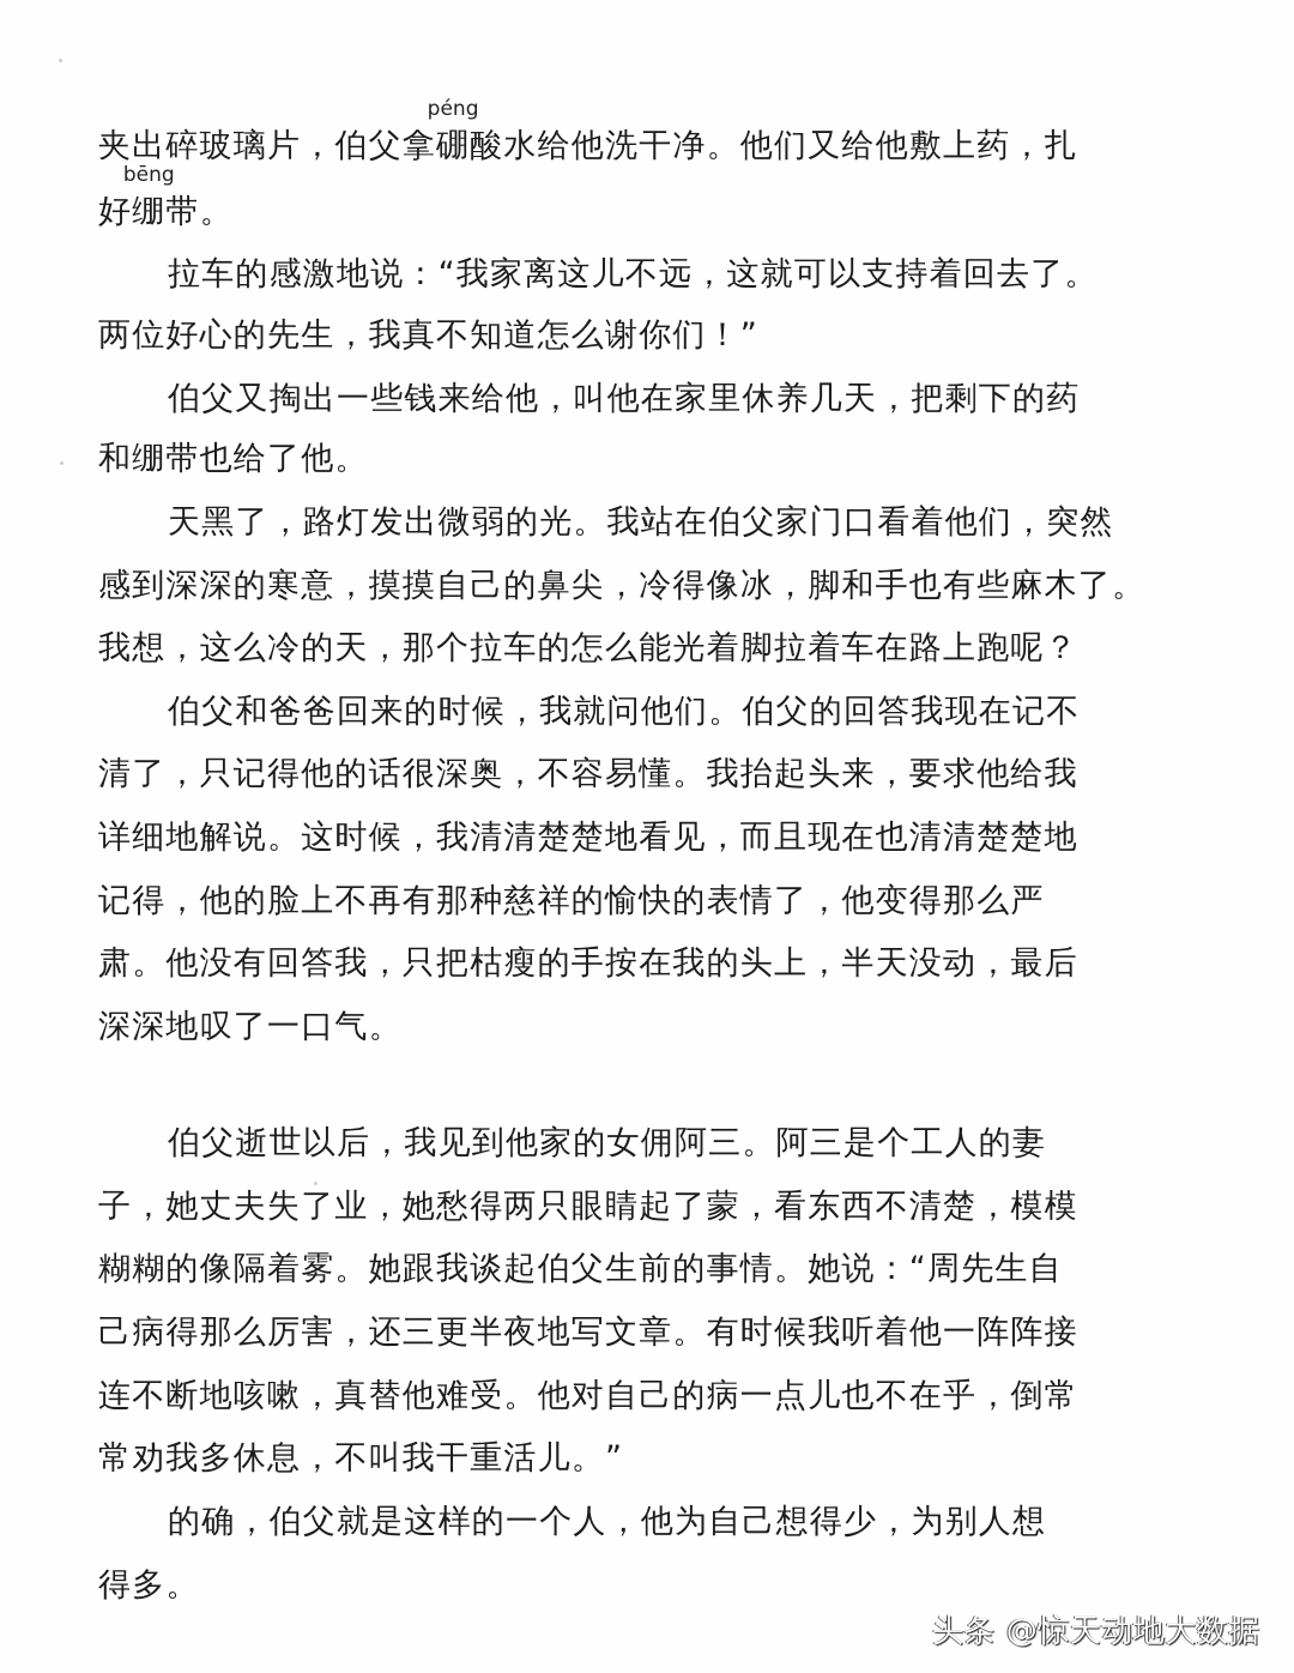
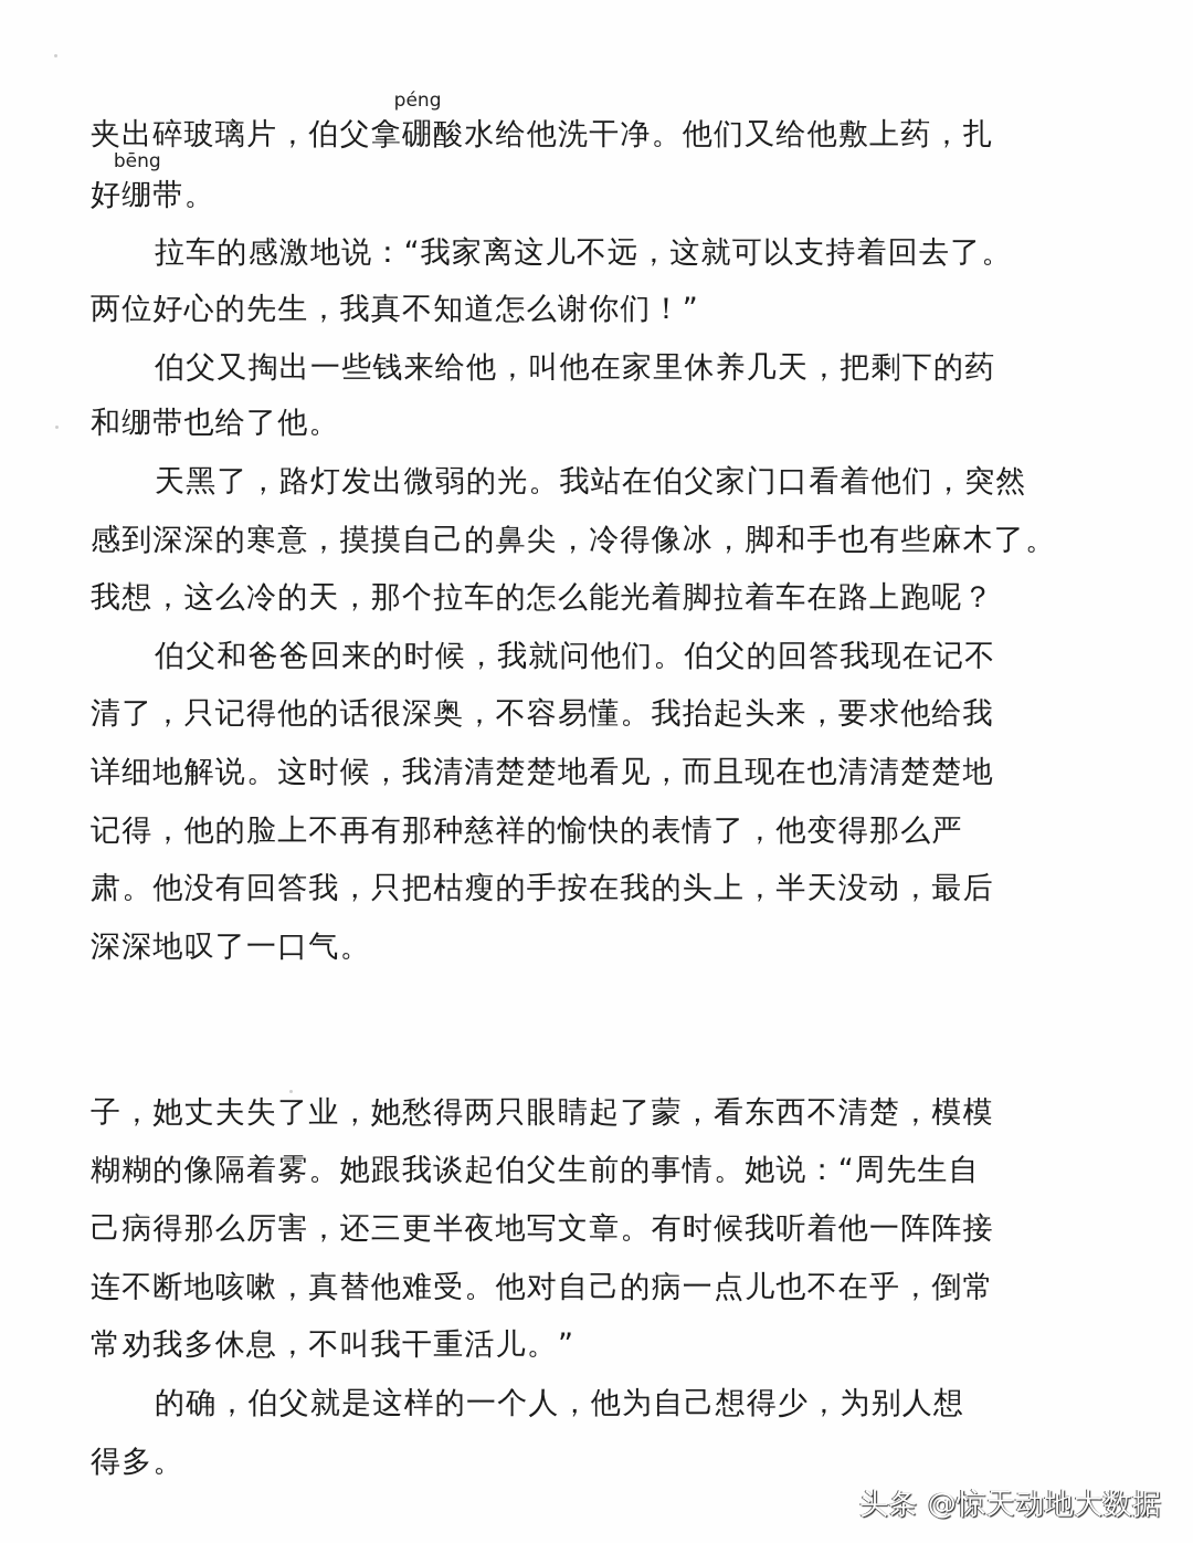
  夹出碎玻璃片，伯父拿
  péng
  硼酸水给他洗干净。他们又给他敷上药，扎
  好
  bēng
  绷带。
  拉车的感激地说：“我家离这儿不远，这就可以支持着回去了。
  两位好心的先生，我真不知道怎么谢你们！”
  伯父又掏出一些钱来给他，叫他在家里休养几天，把剩下的药
  和绷带也给了他。
  天黑了，路灯发出微弱的光。我站在伯父家门口看着他们，突然
  感到深深的寒意，摸摸自己的鼻尖，冷得像冰，脚和手也有些麻木了。
  我想，这么冷的天，那个拉车的怎么能光着脚拉着车在路上跑呢？
  伯父和爸爸回来的时候，我就问他们。伯父的回答我现在记不
  清了，只记得他的话很深奥，不容易懂。我抬起头来，要求他给我
  详细地解说。这时候，我清清楚楚地看见，而且现在也清清楚楚地
  记得，他的脸上不再有那种慈祥的愉快的表情了，他变得那么严
  肃。他没有回答我，只把枯瘦的手按在我的头上，半天没动，最后
  深深地叹了一口气。
- 伯父逝世以后，我见到他家的女佣阿三。阿三是个工人的妻
  子，她丈夫失了业，她愁得两只眼睛起了蒙，看东西不清楚，模模
  糊糊的像隔着雾。她跟我谈起伯父生前的事情。她说：“周先生自
  己病得那么厉害，还三更半夜地写文章。有时候我听着他一阵阵接
  连不断地咳嗽，真替他难受。他对自己的病一点儿也不在乎，倒常
  常劝我多休息，不叫我干重活儿。”
  的确，伯父就是这样的一个人，他为自己想得少，为别人想
  得多。
  头条 @惊天动地大数据
